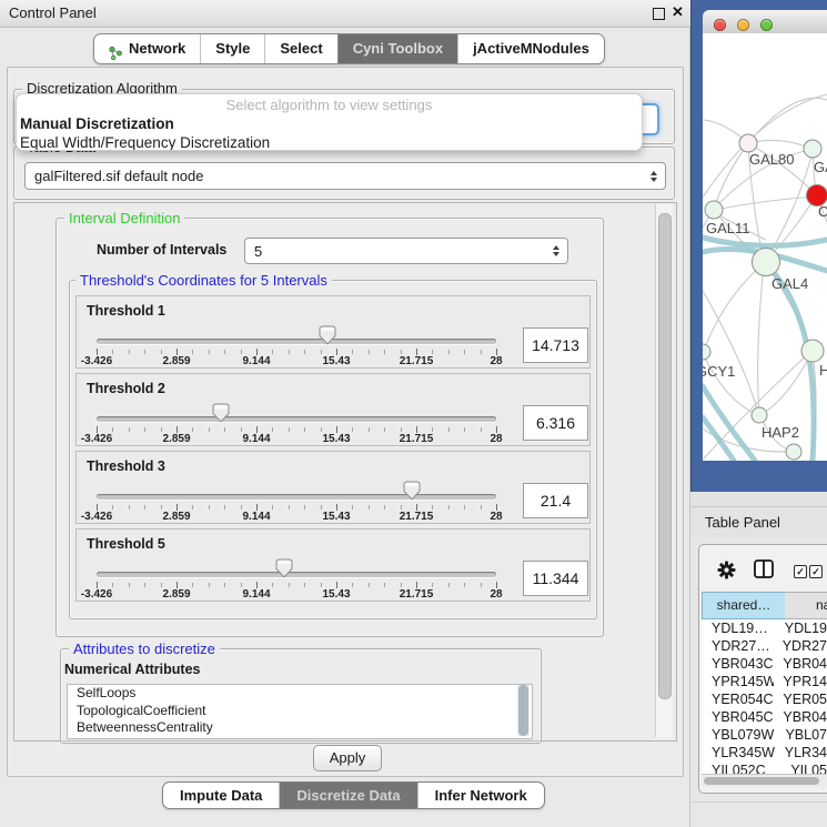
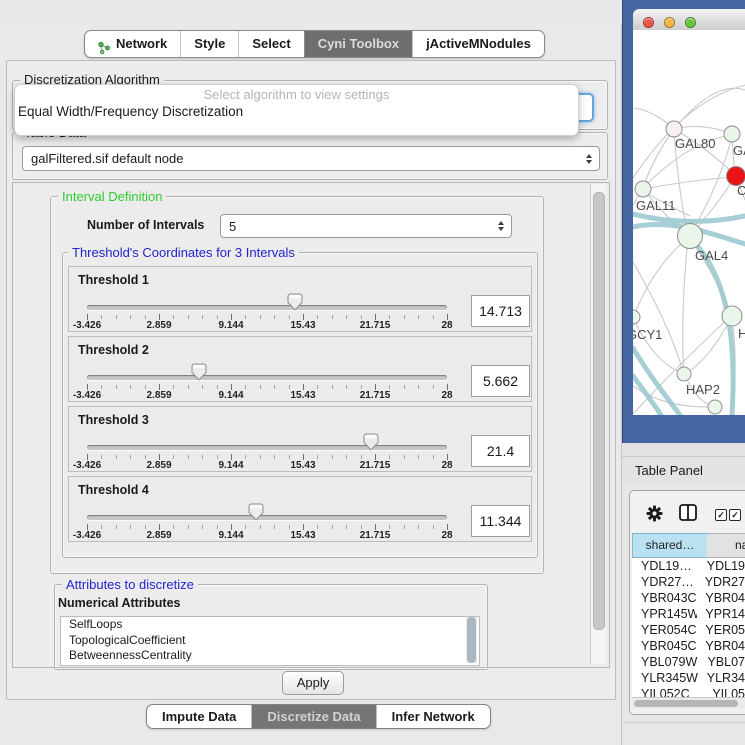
- Control Panel
- ✕
  Network
  Style
  Select
  Cyni Toolbox
  jActiveMNodules
  Discretization Algorithm
  Select algorithm to view settings
- Manual Discretization
  Equal Width/Frequency Discretization
  galFiltered.sif default node
  Interval Definition
  Number of Intervals
  5
- Threshold's Coordinates for 5 Intervals
+ Threshold's Coordinates for 3 Intervals
  Threshold 1
  -3.426
  2.859
  9.144
  15.43
  21.715
  28
  14.713
  Threshold 2
  -3.426
  2.859
  9.144
  15.43
  21.715
  28
- 6.316
+ 5.662
  Threshold 3
  -3.426
  2.859
  9.144
  15.43
  21.715
  28
  21.4
- Threshold 5
+ Threshold 4
  -3.426
  2.859
  9.144
  15.43
  21.715
  28
  11.344
  Attributes to discretize
  Numerical Attributes
  SelfLoops
  TopologicalCoefficient
  BetweennessCentrality
  Apply
  Impute Data
  Discretize Data
  Infer Network
  GAL80
  C
  GAL11
  GAL4
  GCY1
  H
  HAP2
  Table Panel
  ✓
  ✓
  shared…
  YDL19…
  YDL19
  YDR27…
  YDR27
  YBR043C
  YBR04
  YPR145W
  YPR14
  YER054C
  YER05
  YBR045C
  YBR04
  YBL079W
  YBL07
  YLR345W
  YLR34
  YIL052C
  YIL05
